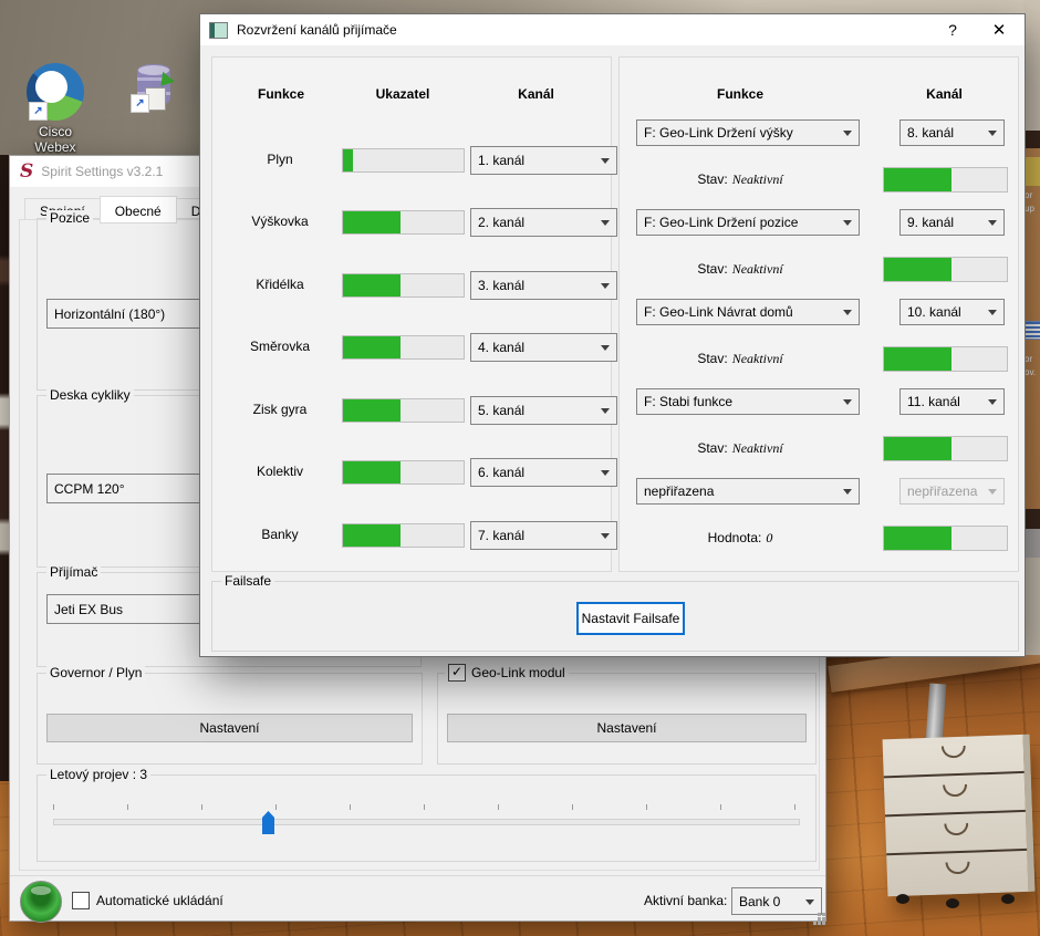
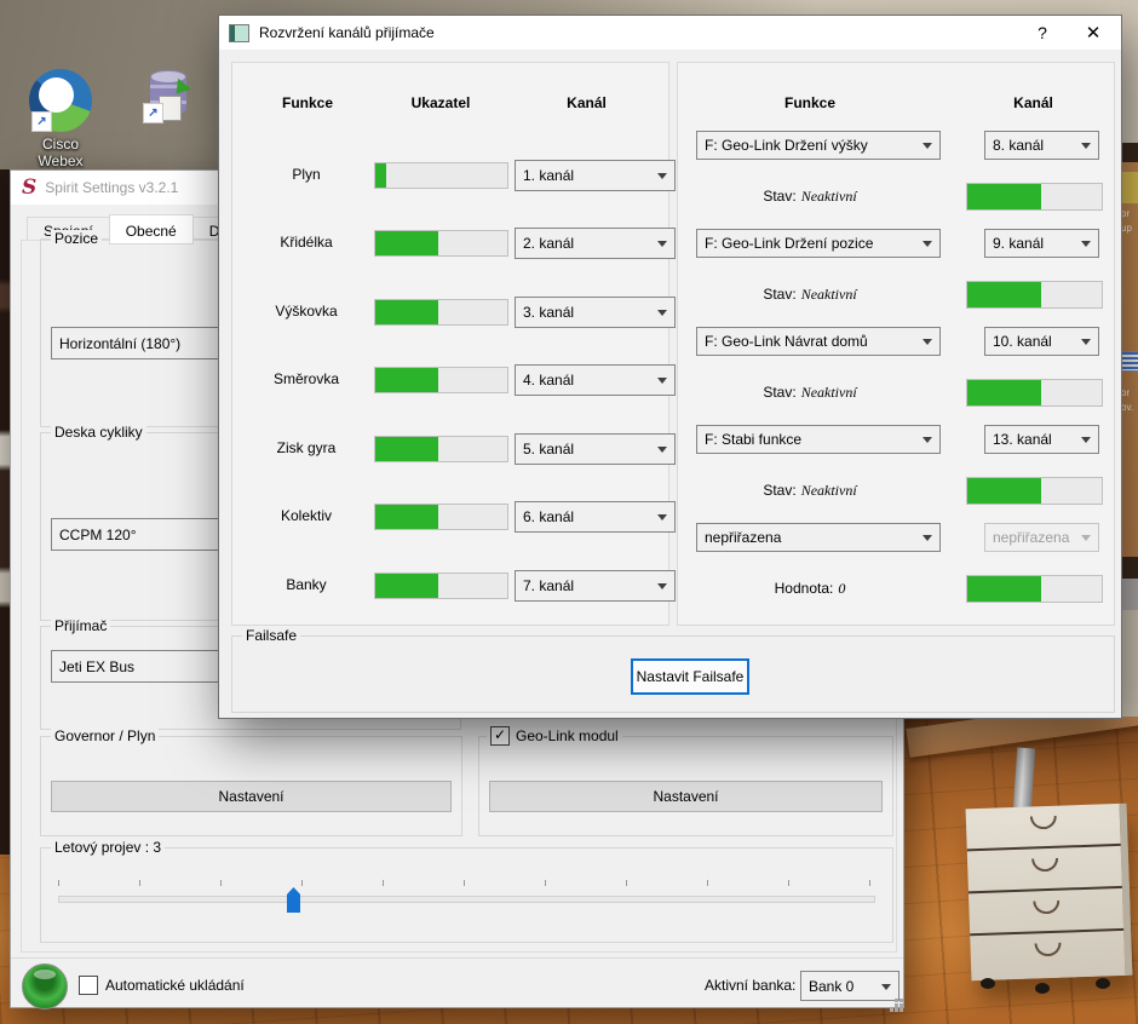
  or
  up
  or
  ov.
  ↗
  Cisco Webex
  ↗
  S
  Spirit Settings v3.2.1
  Obecné
  Pozice
  Horizontální (180°)
  Deska cykliky
  CCPM 120°
  Přijímač
  Jeti EX Bus
  Governor / Plyn
  Nastavení
  ✓
  Geo-Link modul
  Nastavení
  Letový projev : 3
  Automatické ukládání
  Aktivní banka:
  Bank 0
  Rozvržení kanálů přijímače
  ?
  ✕
  Funkce
  Ukazatel
  Kanál
  Plyn
  1. kanál
- Výškovka
+ Křidélka
  2. kanál
- Křidélka
+ Výškovka
  3. kanál
  Směrovka
  4. kanál
  Zisk gyra
  5. kanál
  Kolektiv
  6. kanál
  Banky
  7. kanál
  Funkce
  Kanál
  F: Geo-Link Držení výšky
  8. kanál
  Stav: Neaktivní
  F: Geo-Link Držení pozice
  9. kanál
  Stav: Neaktivní
  F: Geo-Link Návrat domů
  10. kanál
  Stav: Neaktivní
  F: Stabi funkce
- 11. kanál
+ 13. kanál
  Stav: Neaktivní
  nepřiřazena
  nepřiřazena
  Hodnota: 0
  Failsafe
  Nastavit Failsafe
